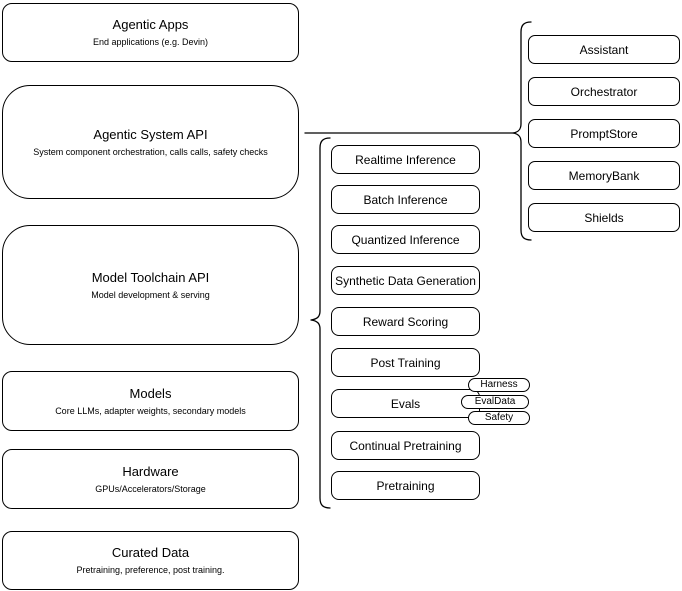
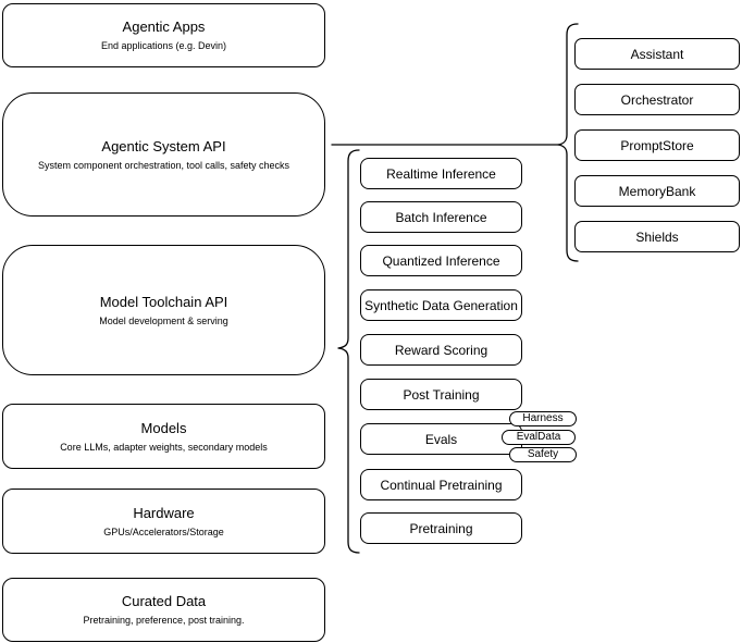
  Agentic Apps
  End applications (e.g. Devin)
  Agentic System API
- System component orchestration, calls calls, safety checks
+ System component orchestration, tool calls, safety checks
  Model Toolchain API
  Model development & serving
  Models
  Core LLMs, adapter weights, secondary models
  Hardware
  GPUs/Accelerators/Storage
  Curated Data
  Pretraining, preference, post training.
  Realtime Inference
  Batch Inference
  Quantized Inference
  Synthetic Data Generation
  Reward Scoring
  Post Training
  Evals
  Continual Pretraining
  Pretraining
  Harness
  EvalData
  Safety
  Assistant
  Orchestrator
  PromptStore
  MemoryBank
  Shields
